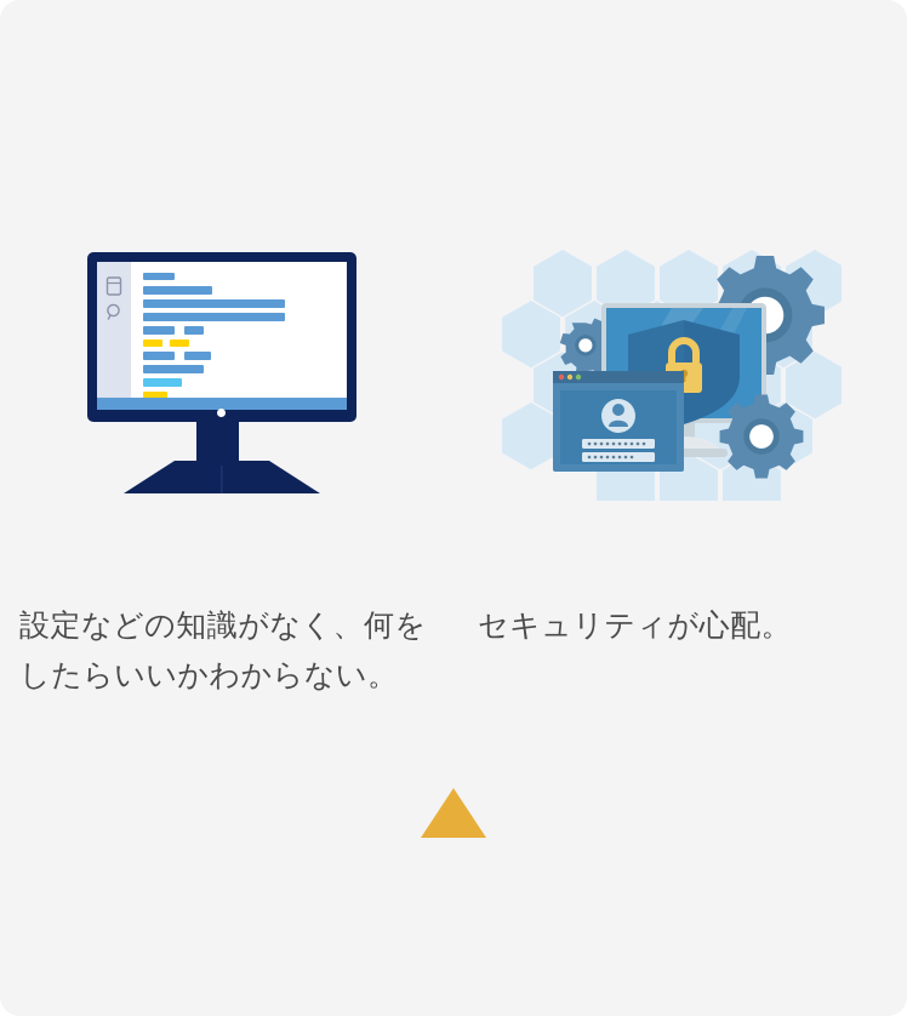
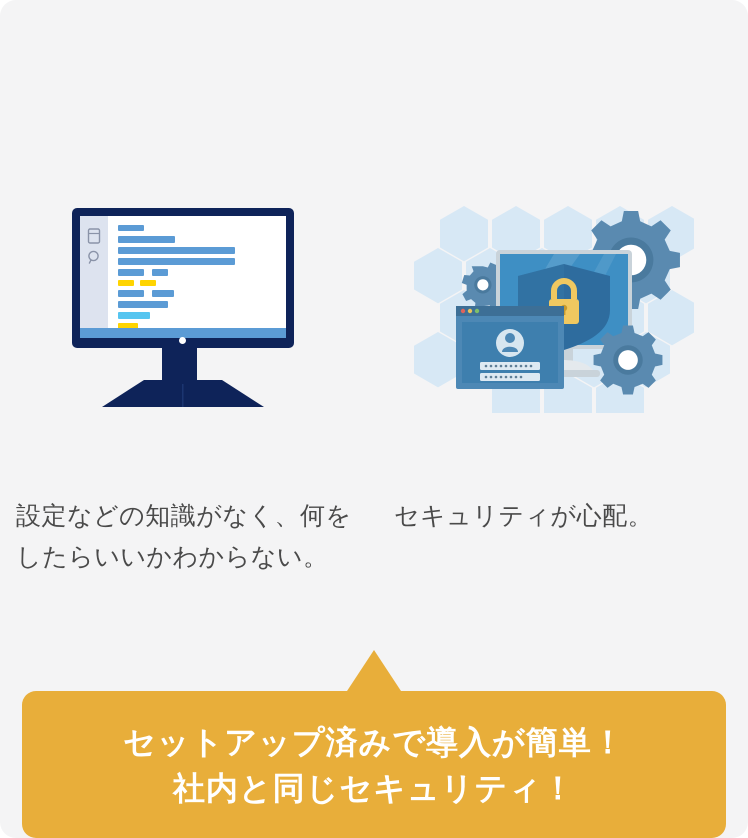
  設定などの知識がなく、何をしたらいいかわからない。
  セキュリティが心配。
+ セットアップ済みで導入が簡単！
+ 社内と同じセキュリティ！
